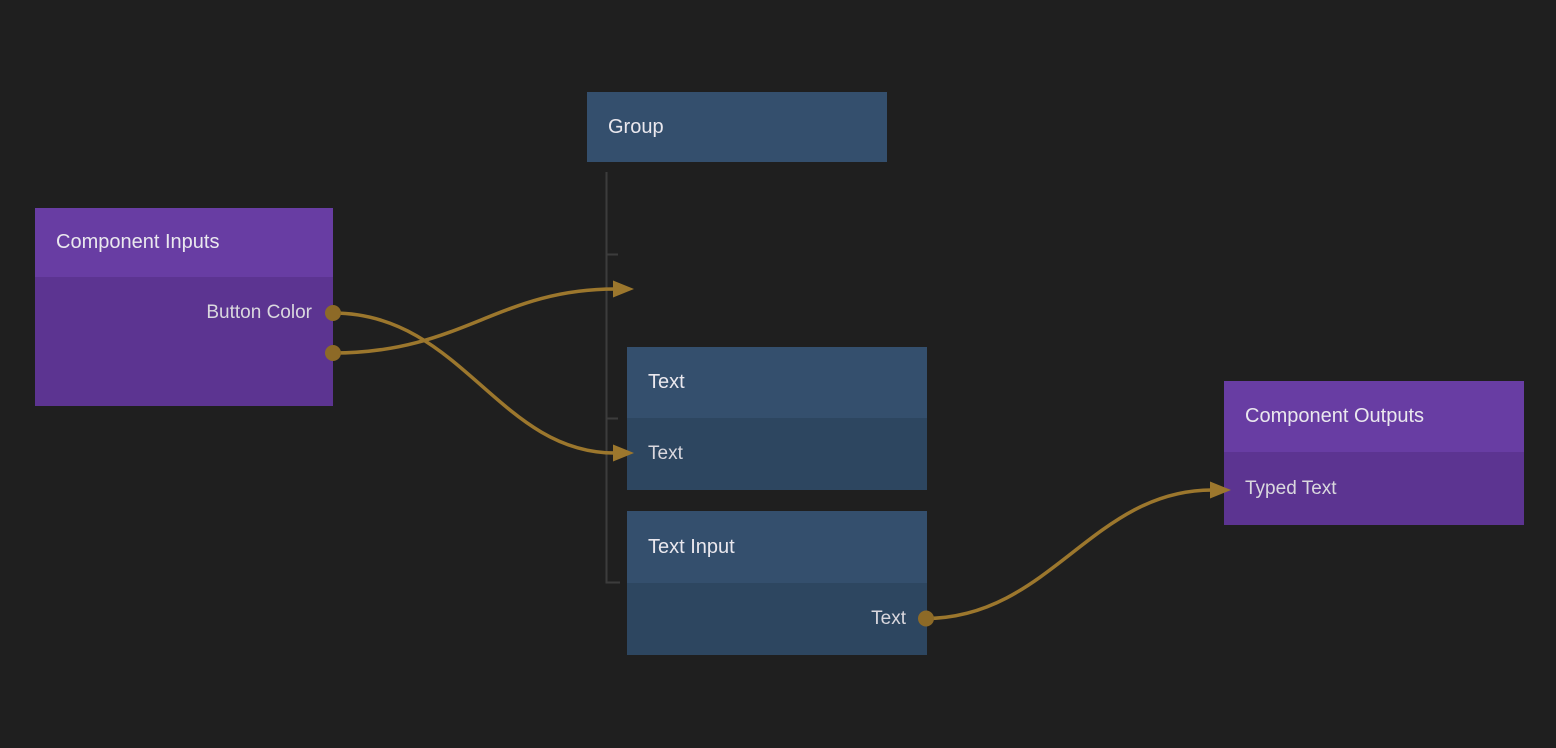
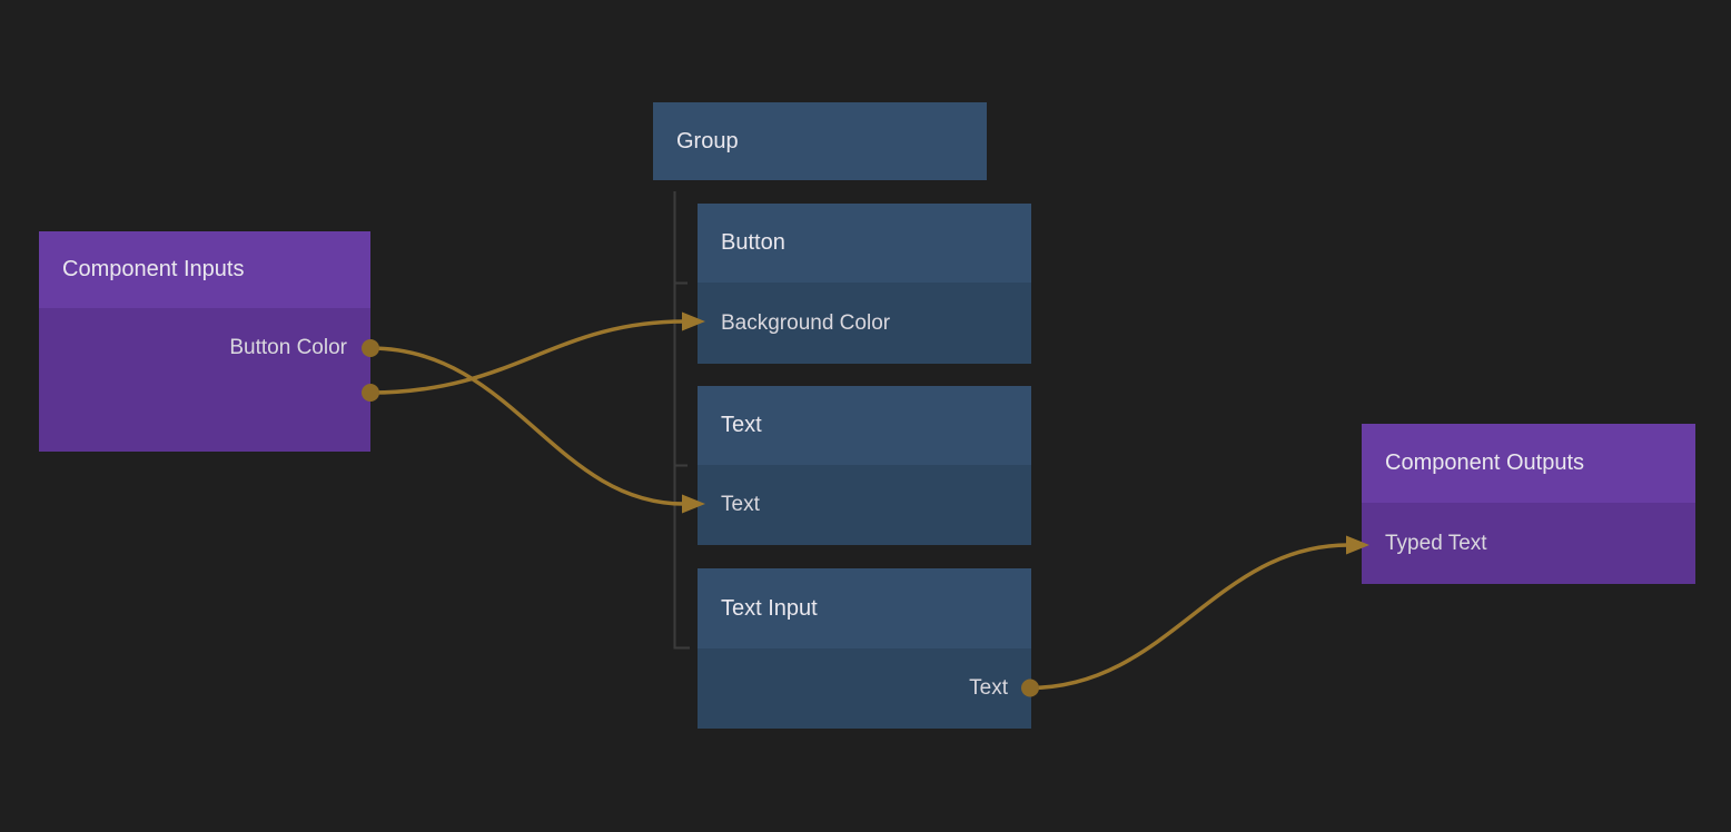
  Component Inputs
  Button Color
  Group
+ Button
+ Background Color
  Text
  Text
  Text Input
  Text
  Component Outputs
  Typed Text
